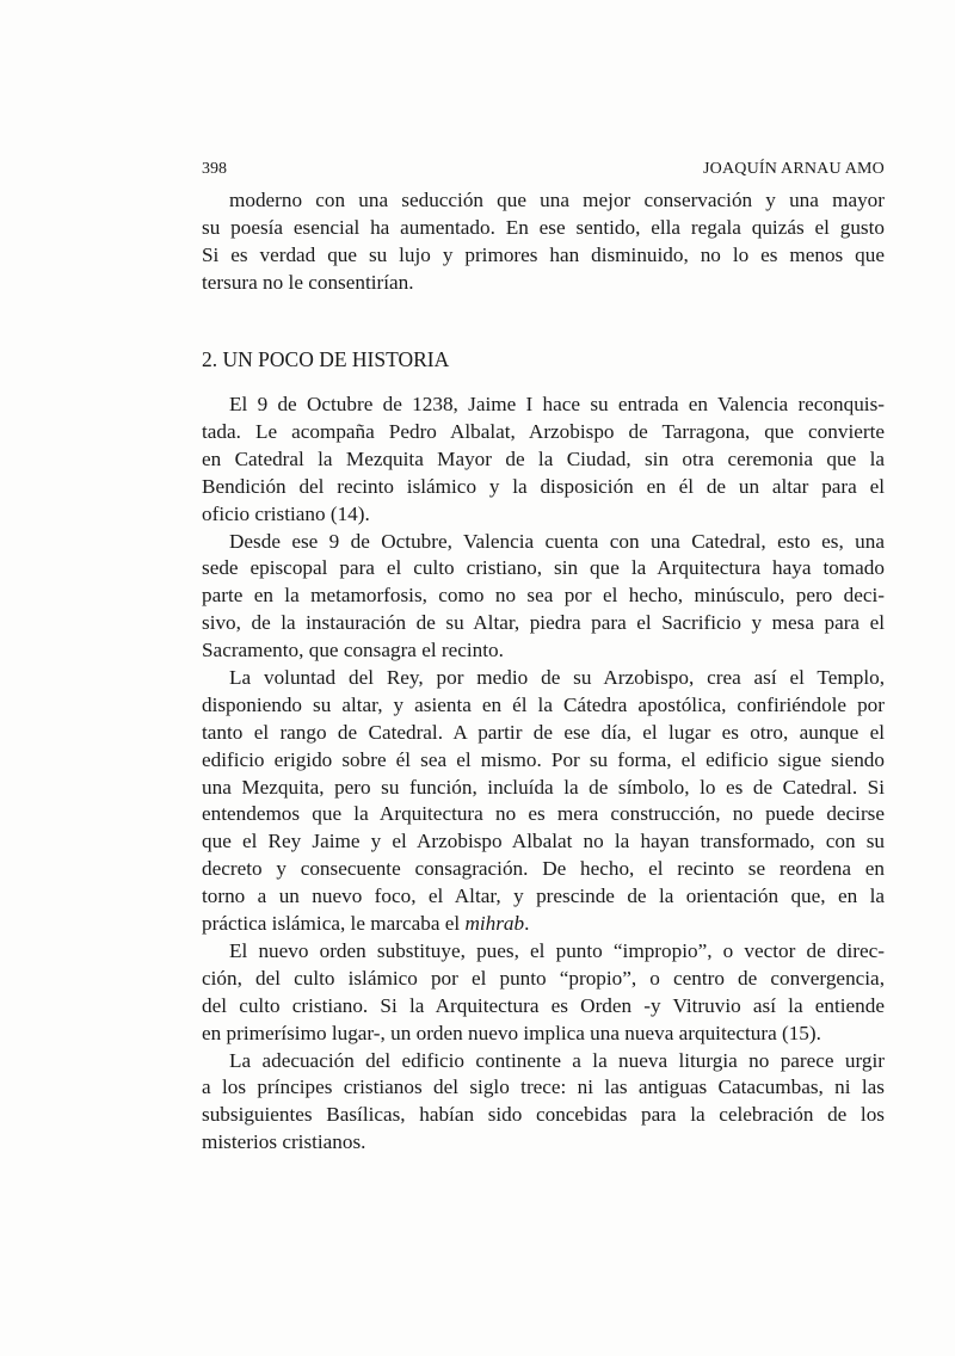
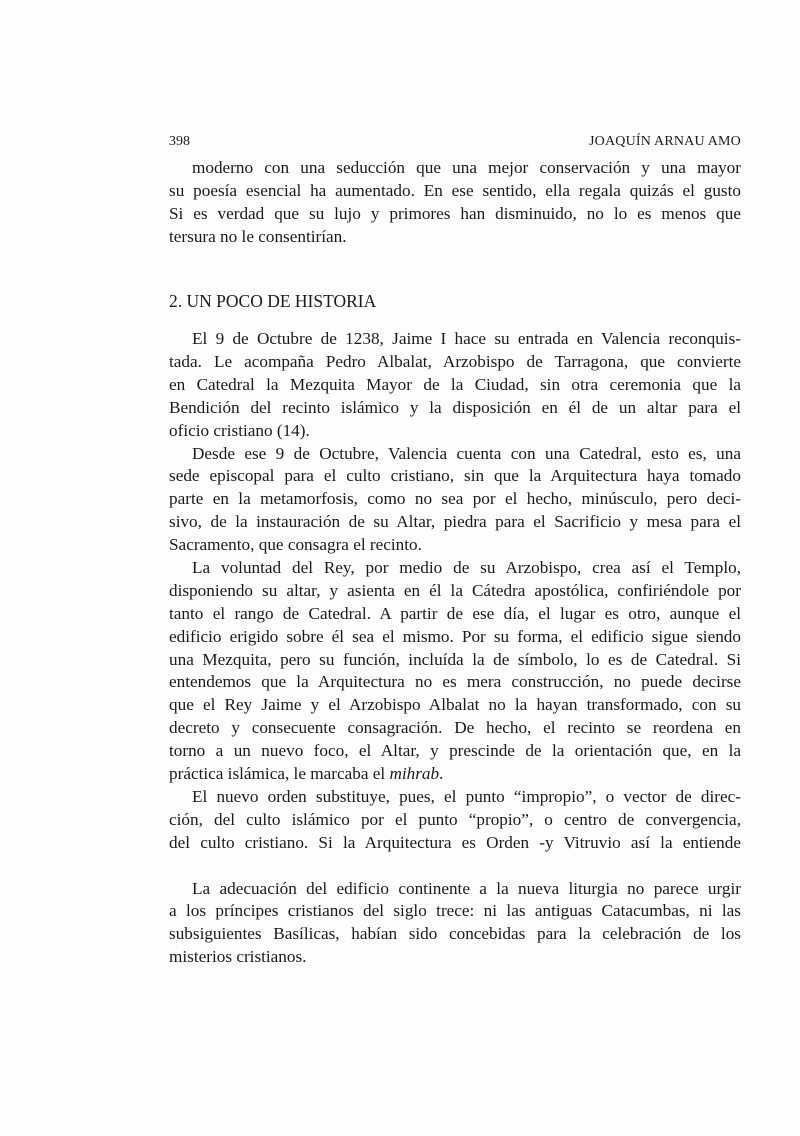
  398
  JOAQUÍN ARNAU AMO
  moderno con una seducción que una mejor conservación y una mayor
  su poesía esencial ha aumentado. En ese sentido, ella regala quizás el gusto
  Si es verdad que su lujo y primores han disminuido, no lo es menos que
  tersura no le consentirían.
  2. UN POCO DE HISTORIA
  El 9 de Octubre de 1238, Jaime I hace su entrada en Valencia reconquis-
  tada. Le acompaña Pedro Albalat, Arzobispo de Tarragona, que convierte
  en Catedral la Mezquita Mayor de la Ciudad, sin otra ceremonia que la
  Bendición del recinto islámico y la disposición en él de un altar para el
  oficio cristiano (14).
  Desde ese 9 de Octubre, Valencia cuenta con una Catedral, esto es, una
  sede episcopal para el culto cristiano, sin que la Arquitectura haya tomado
  parte en la metamorfosis, como no sea por el hecho, minúsculo, pero deci-
  sivo, de la instauración de su Altar, piedra para el Sacrificio y mesa para el
  Sacramento, que consagra el recinto.
  La voluntad del Rey, por medio de su Arzobispo, crea así el Templo,
  disponiendo su altar, y asienta en él la Cátedra apostólica, confiriéndole por
  tanto el rango de Catedral. A partir de ese día, el lugar es otro, aunque el
  edificio erigido sobre él sea el mismo. Por su forma, el edificio sigue siendo
  una Mezquita, pero su función, incluída la de símbolo, lo es de Catedral. Si
  entendemos que la Arquitectura no es mera construcción, no puede decirse
  que el Rey Jaime y el Arzobispo Albalat no la hayan transformado, con su
  decreto y consecuente consagración. De hecho, el recinto se reordena en
  torno a un nuevo foco, el Altar, y prescinde de la orientación que, en la
  práctica islámica, le marcaba el mihrab.
  El nuevo orden substituye, pues, el punto “impropio”, o vector de direc-
  ción, del culto islámico por el punto “propio”, o centro de convergencia,
  del culto cristiano. Si la Arquitectura es Orden -y Vitruvio así la entiende
- en primerísimo lugar-, un orden nuevo implica una nueva arquitectura (15).
  La adecuación del edificio continente a la nueva liturgia no parece urgir
  a los príncipes cristianos del siglo trece: ni las antiguas Catacumbas, ni las
  subsiguientes Basílicas, habían sido concebidas para la celebración de los
  misterios cristianos.
